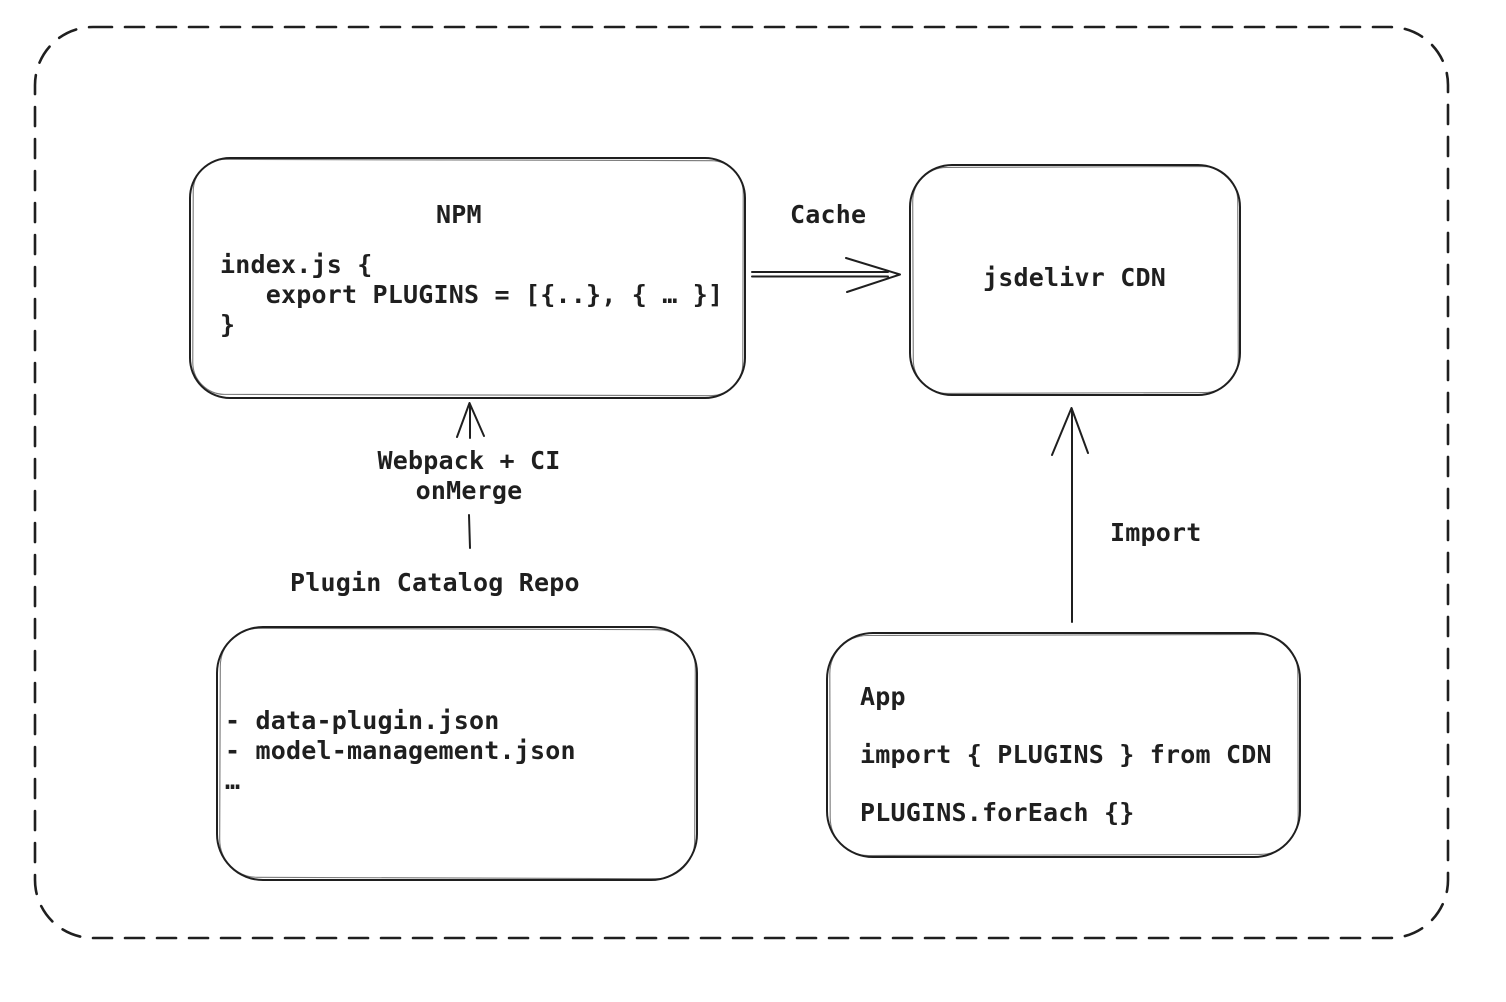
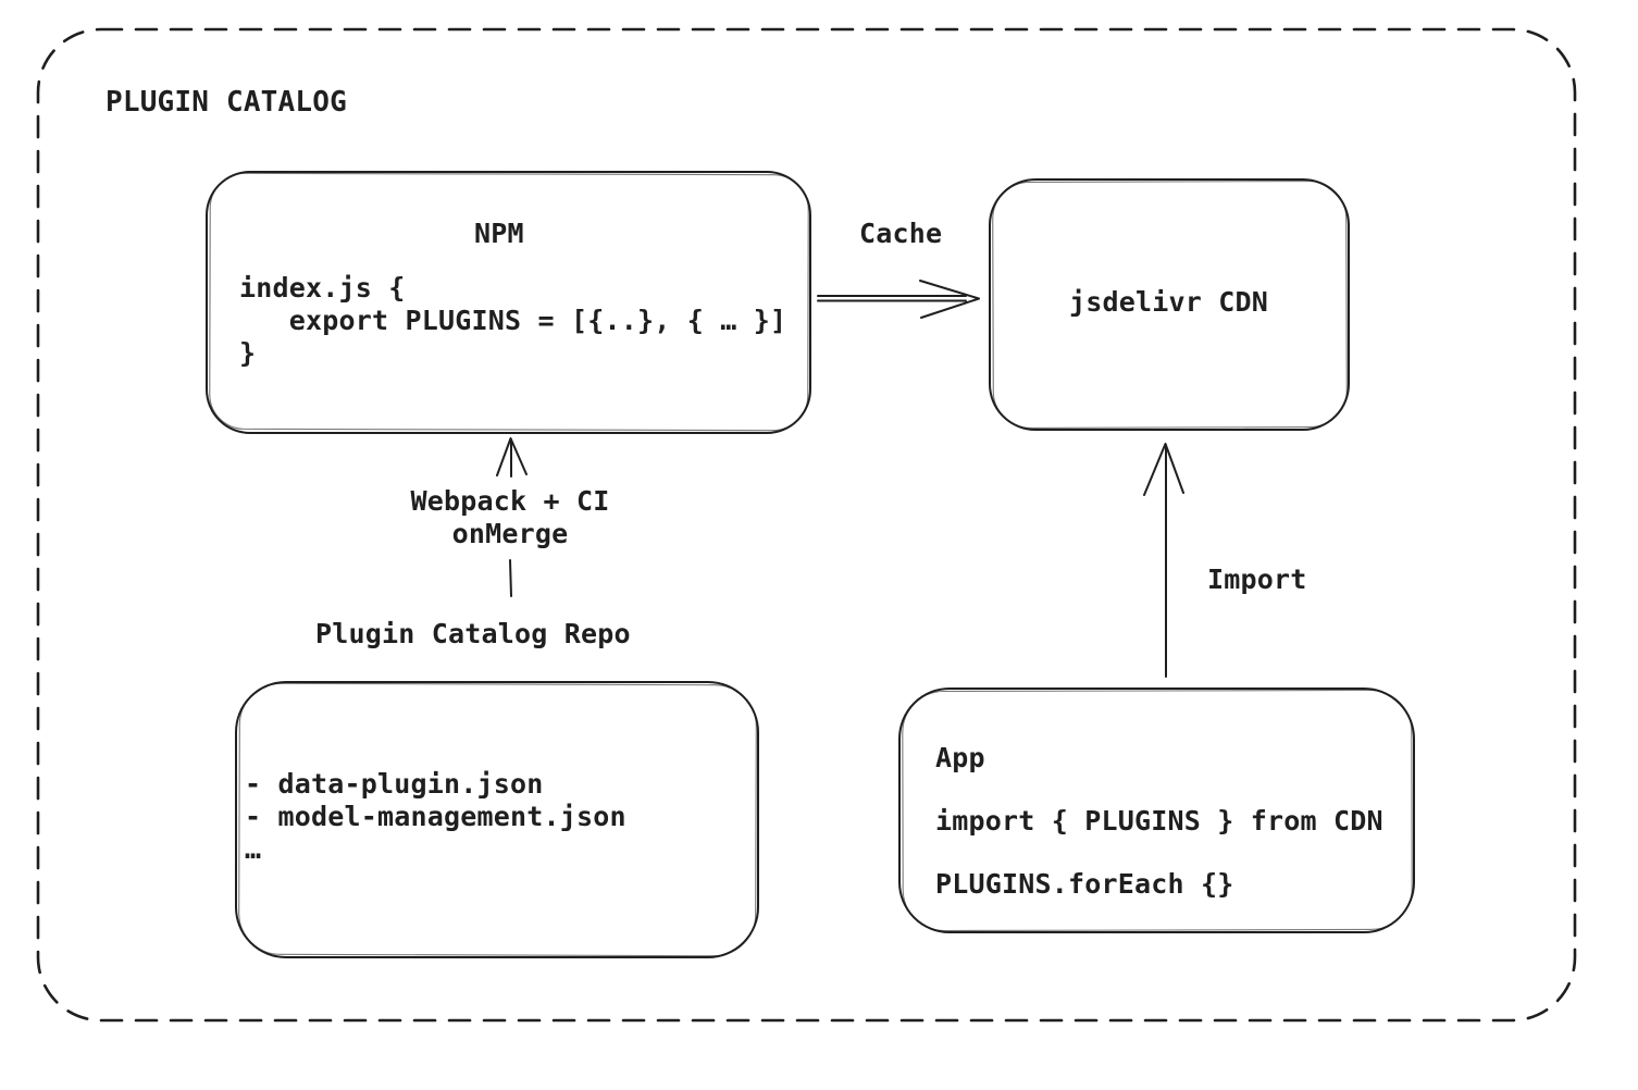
+ PLUGIN CATALOG
  NPM
  index.js {
  export PLUGINS = [{..}, { … }]
  }
  Cache
  jsdelivr CDN
  Webpack + CI
  onMerge
  Plugin Catalog Repo
  - data-plugin.json
  - model-management.json
  …
  Import
  App
  import { PLUGINS } from CDN
  PLUGINS.forEach {}
